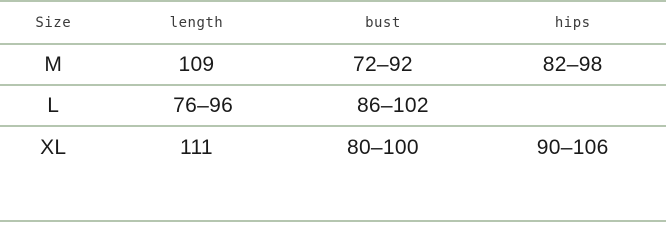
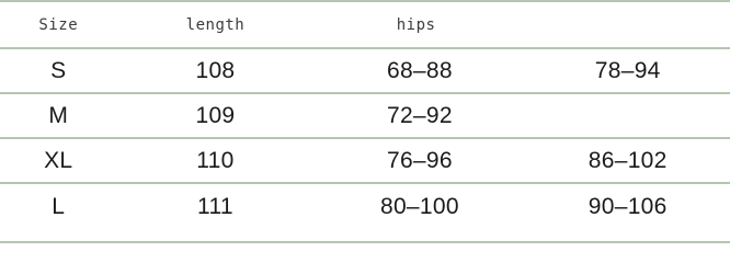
  Size
  length
- bust
  hips
+ S
+ 108
+ 68–88
+ 78–94
  M
  109
  72–92
- 82–98
- L
+ XL
+ 110
  76–96
  86–102
- XL
+ L
  111
  80–100
  90–106
